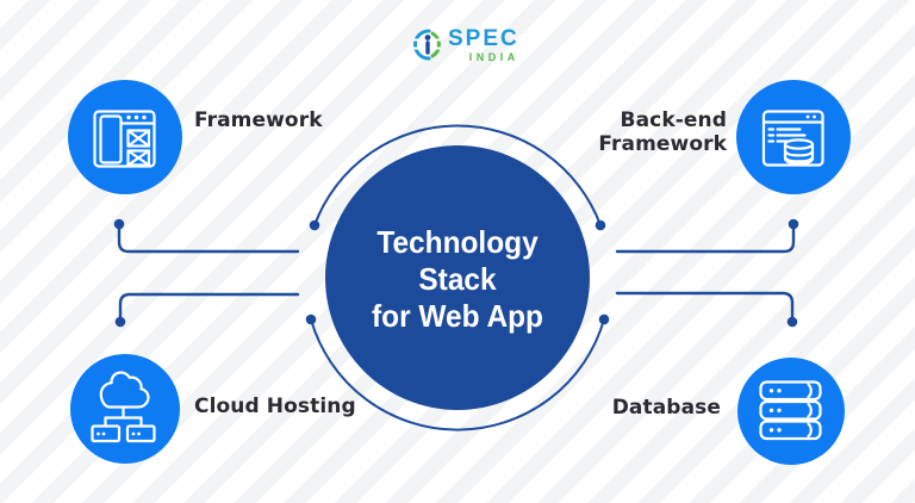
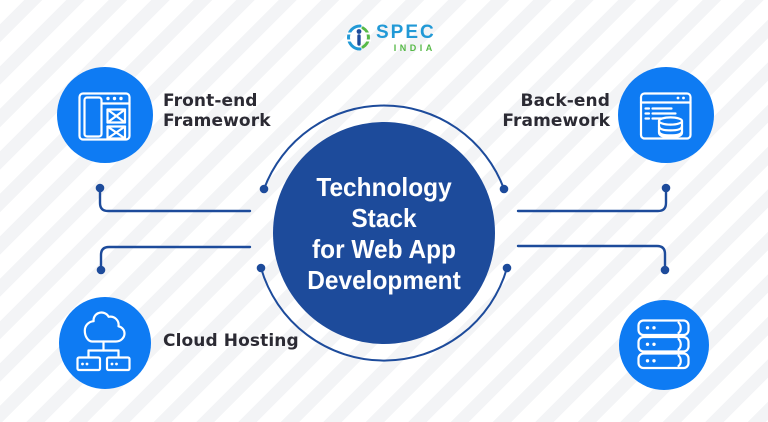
  SPEC
  INDIA
  Technology
  Stack
  for Web App
+ Development
+ Front-end
  Framework
  Back-end
  Framework
  Cloud Hosting
- Database
